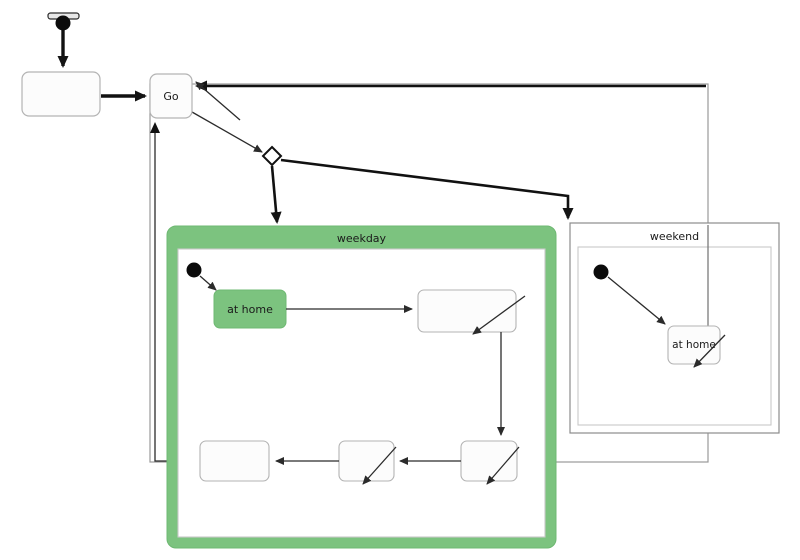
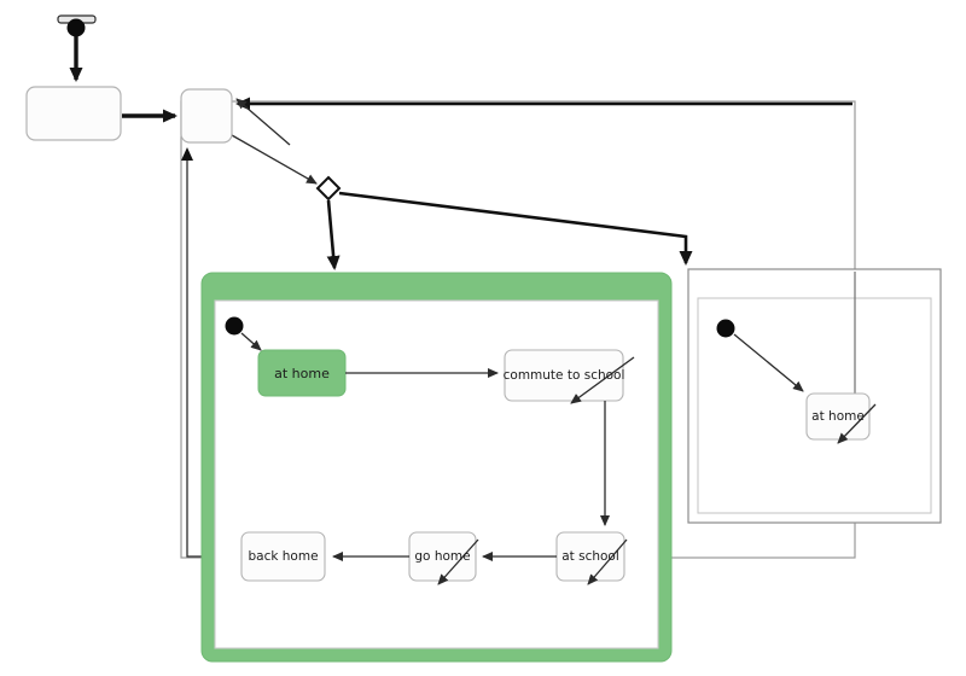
- Go
- weekday
- weekend
  at home
+ commute to school
+ at school
+ go home
+ back home
  at home
